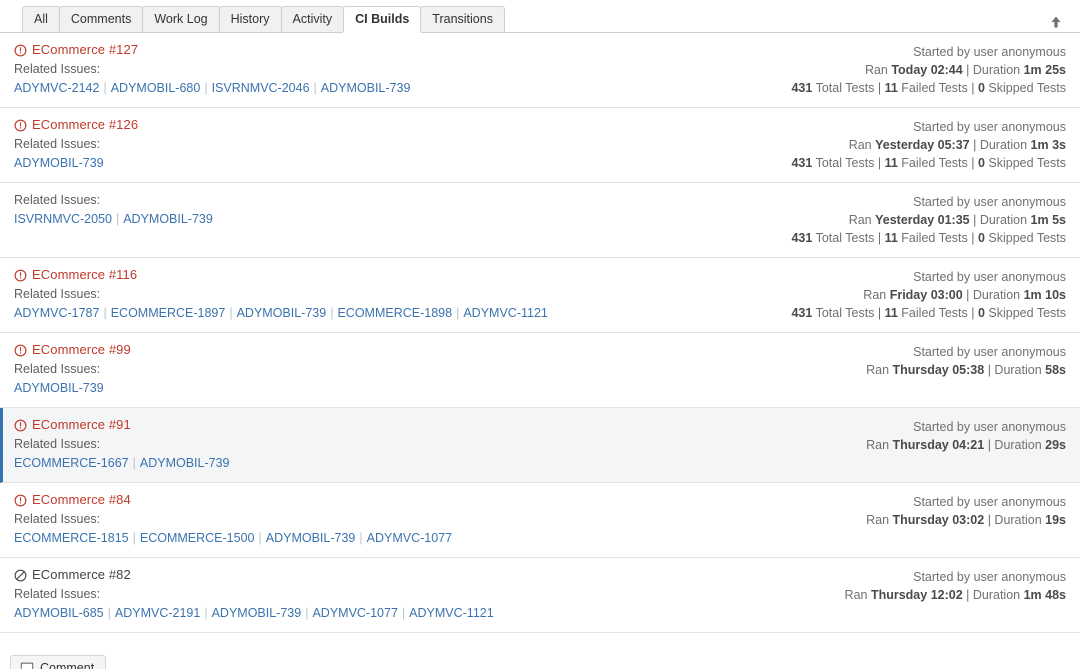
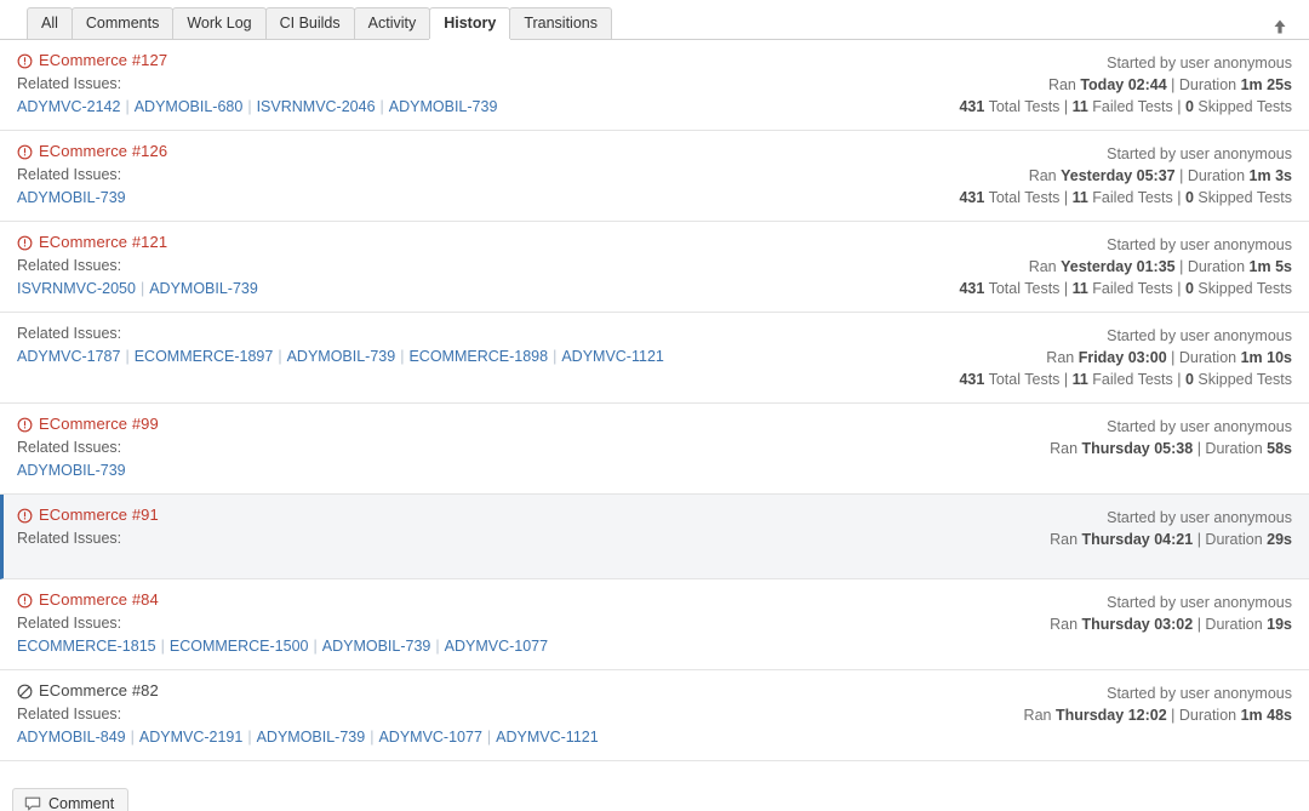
  All
  Comments
  Work Log
- History
+ CI Builds
  Activity
- CI Builds
+ History
  Transitions
  ECommerce #127
  Related Issues:
  ADYMVC-2142 | ADYMOBIL-680 | ISVRNMVC-2046 | ADYMOBIL-739
  Started by user anonymous
  Ran Today 02:44 | Duration 1m 25s
  431 Total Tests | 11 Failed Tests | 0 Skipped Tests
  ECommerce #126
  Related Issues:
  ADYMOBIL-739
  Started by user anonymous
  Ran Yesterday 05:37 | Duration 1m 3s
  431 Total Tests | 11 Failed Tests | 0 Skipped Tests
+ ECommerce #121
  Related Issues:
  ISVRNMVC-2050 | ADYMOBIL-739
  Started by user anonymous
  Ran Yesterday 01:35 | Duration 1m 5s
  431 Total Tests | 11 Failed Tests | 0 Skipped Tests
- ECommerce #116
  Related Issues:
  ADYMVC-1787 | ECOMMERCE-1897 | ADYMOBIL-739 | ECOMMERCE-1898 | ADYMVC-1121
  Started by user anonymous
  Ran Friday 03:00 | Duration 1m 10s
  431 Total Tests | 11 Failed Tests | 0 Skipped Tests
  ECommerce #99
  Related Issues:
  ADYMOBIL-739
  Started by user anonymous
  Ran Thursday 05:38 | Duration 58s
  ECommerce #91
  Related Issues:
- ECOMMERCE-1667 | ADYMOBIL-739
  Started by user anonymous
  Ran Thursday 04:21 | Duration 29s
  ECommerce #84
  Related Issues:
  ECOMMERCE-1815 | ECOMMERCE-1500 | ADYMOBIL-739 | ADYMVC-1077
  Started by user anonymous
  Ran Thursday 03:02 | Duration 19s
  ECommerce #82
  Related Issues:
- ADYMOBIL-685 | ADYMVC-2191 | ADYMOBIL-739 | ADYMVC-1077 | ADYMVC-1121
+ ADYMOBIL-849 | ADYMVC-2191 | ADYMOBIL-739 | ADYMVC-1077 | ADYMVC-1121
  Started by user anonymous
  Ran Thursday 12:02 | Duration 1m 48s
  Comment
